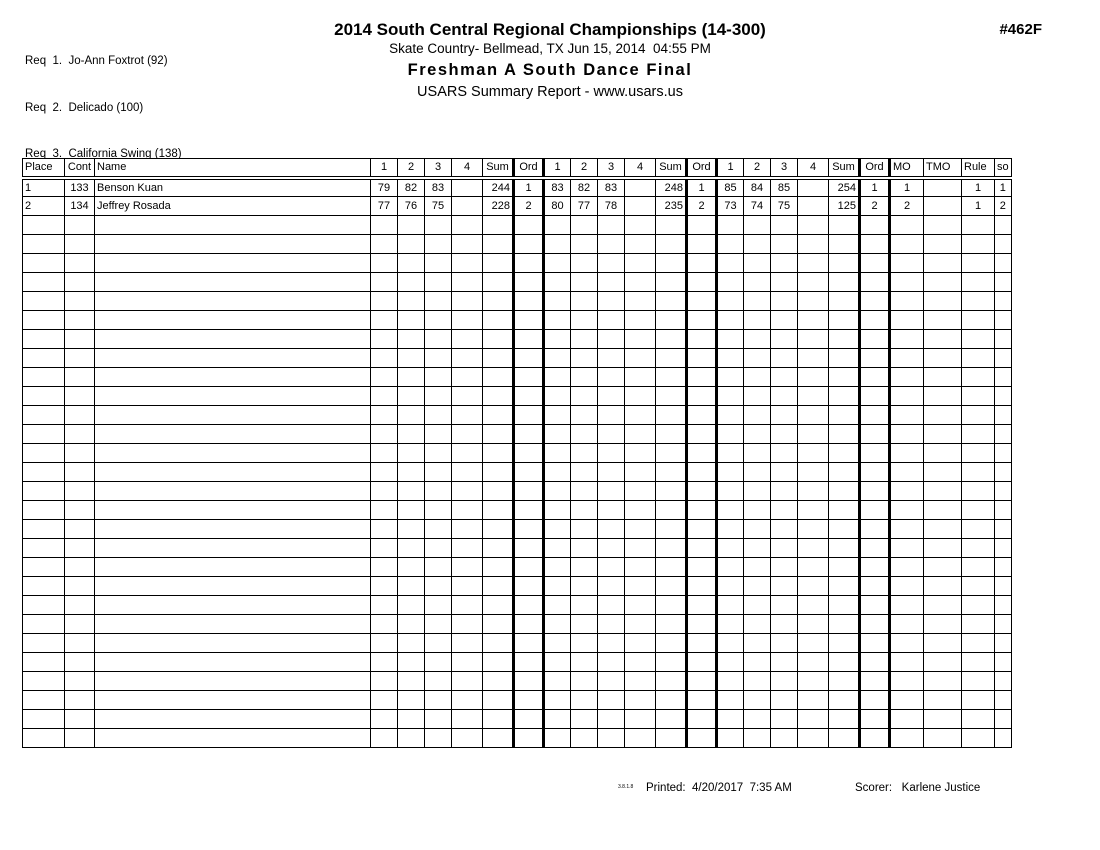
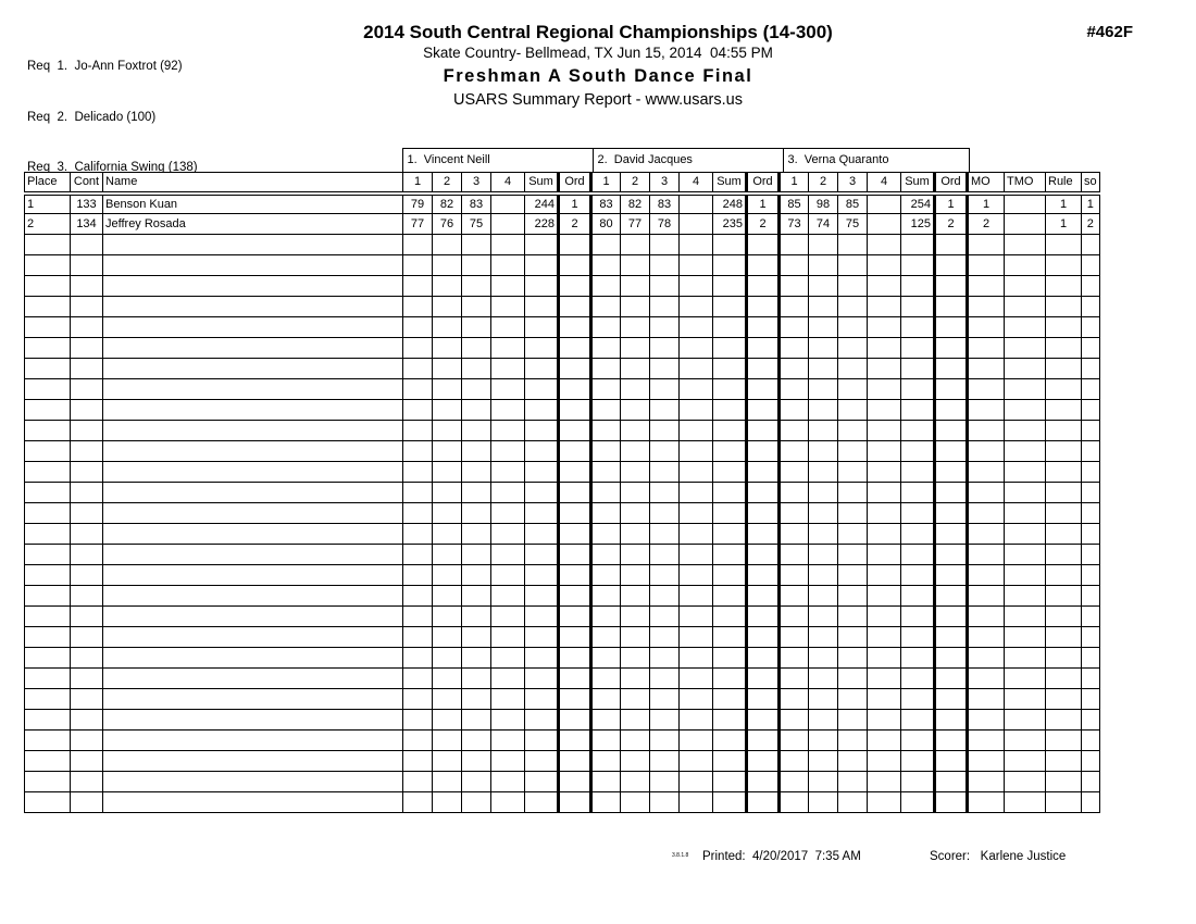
  Req 1. Jo-Ann Foxtrot (92)
  Req 2. Delicado (100)
  Req 3. California Swing (138)
  2014 South Central Regional Championships (14-300)
  Skate Country- Bellmead, TX Jun 15, 2014 04:55 PM
  Freshman A South Dance Final
  USARS Summary Report - www.usars.us
  #462F
+ 1. Vincent Neill
+ 2. David Jacques
+ 3. Verna Quaranto
  Place	Cont	Name	1	2	3	4	Sum	Ord	1	2	3	4	Sum	Ord	1	2	3	4	Sum	Ord	MO	TMO	Rule	so
- 1	133	Benson Kuan	79	82	83		244	1	83	82	83		248	1	85	84	85		254	1	1		1	1
+ 1	133	Benson Kuan	79	82	83		244	1	83	82	83		248	1	85	98	85		254	1	1		1	1
  2	134	Jeffrey Rosada	77	76	75		228	2	80	77	78		235	2	73	74	75		125	2	2		1	2
  Printed: 4/20/2017 7:35 AM
  Scorer: Karlene Justice
